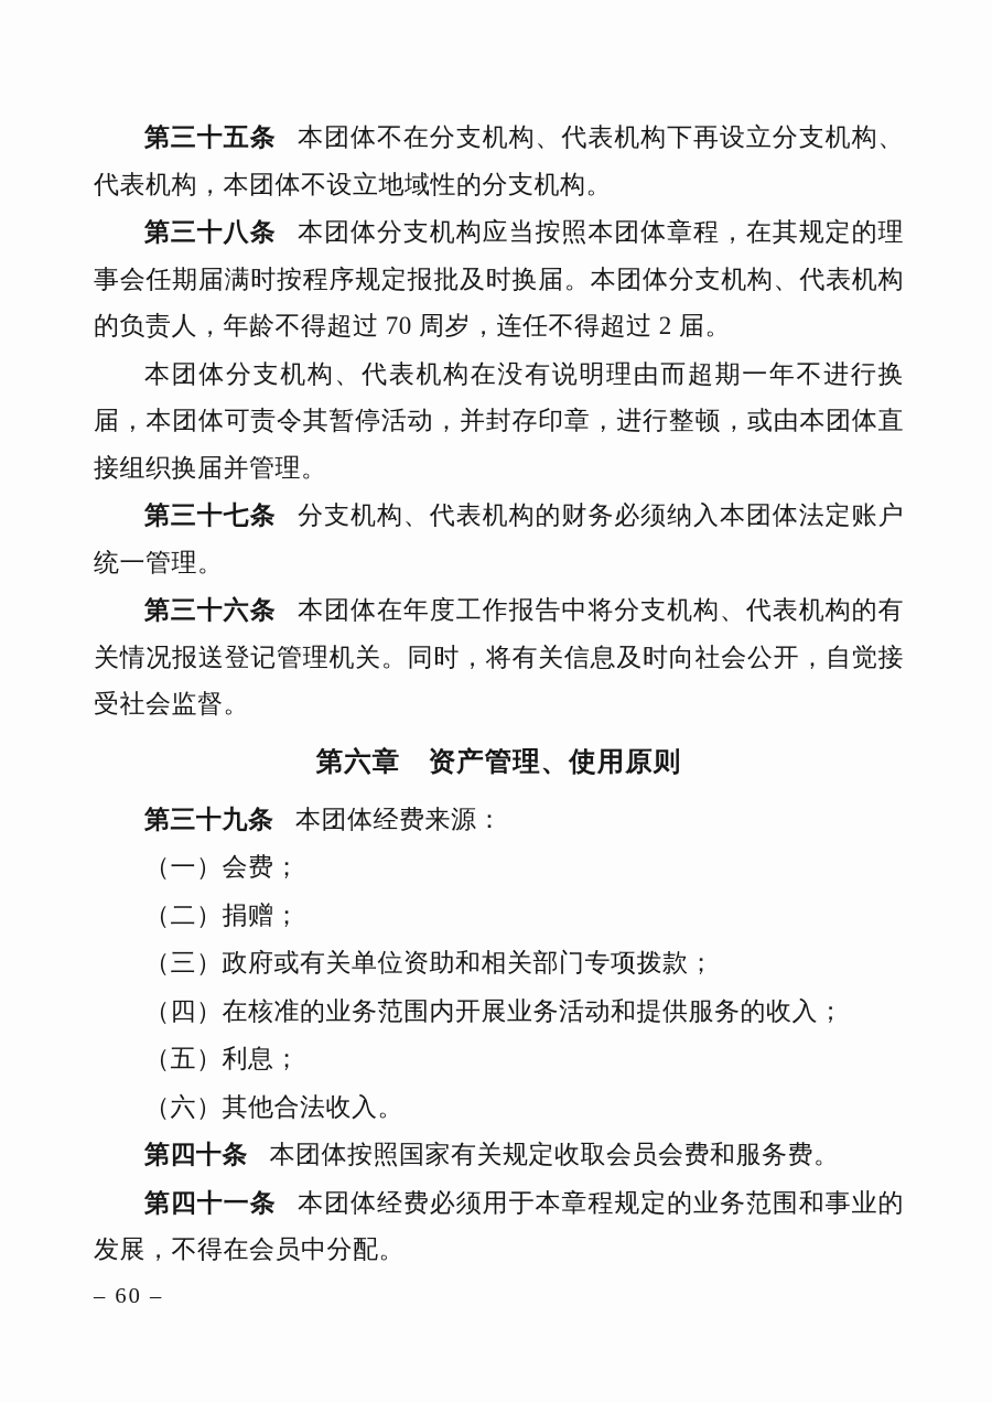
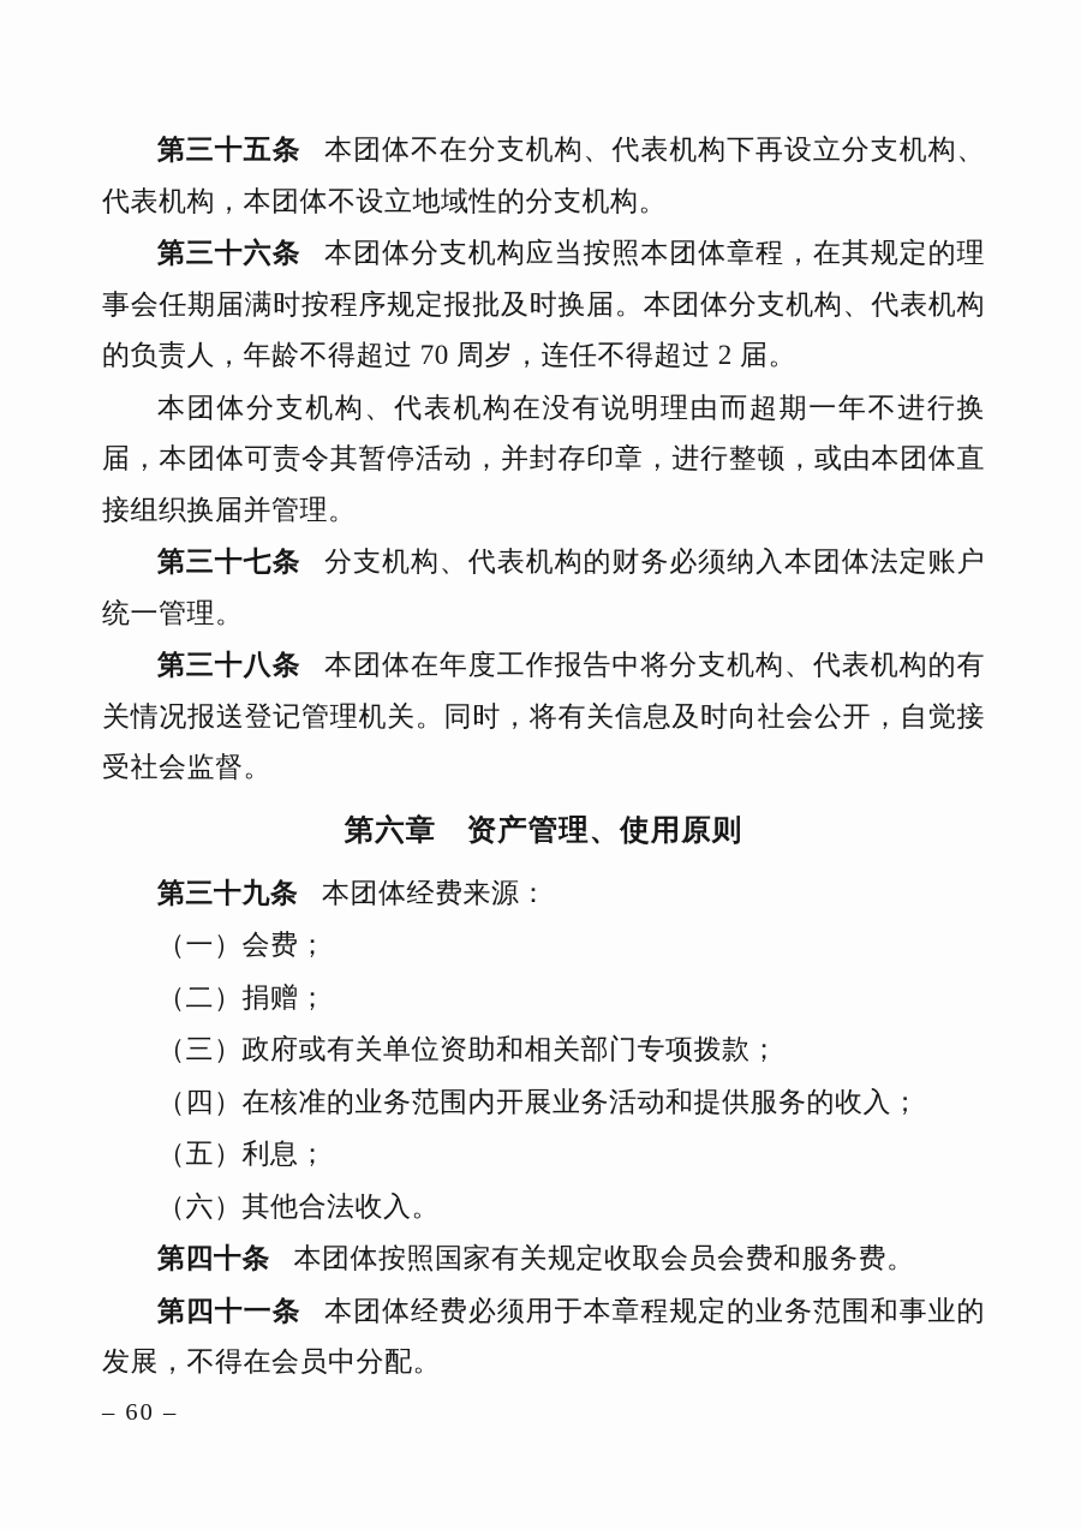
  第三十五条 本团体不在分支机构、代表机构下再设立分支机构、代表机构，本团体不设立地域性的分支机构。
- 第三十八条 本团体分支机构应当按照本团体章程，在其规定的理事会任期届满时按程序规定报批及时换届。本团体分支机构、代表机构的负责人，年龄不得超过 70 周岁，连任不得超过 2 届。
+ 第三十六条 本团体分支机构应当按照本团体章程，在其规定的理事会任期届满时按程序规定报批及时换届。本团体分支机构、代表机构的负责人，年龄不得超过 70 周岁，连任不得超过 2 届。
  本团体分支机构、代表机构在没有说明理由而超期一年不进行换届，本团体可责令其暂停活动，并封存印章，进行整顿，或由本团体直接组织换届并管理。
  第三十七条 分支机构、代表机构的财务必须纳入本团体法定账户统一管理。
- 第三十六条 本团体在年度工作报告中将分支机构、代表机构的有关情况报送登记管理机关。同时，将有关信息及时向社会公开，自觉接受社会监督。
+ 第三十八条 本团体在年度工作报告中将分支机构、代表机构的有关情况报送登记管理机关。同时，将有关信息及时向社会公开，自觉接受社会监督。
  第六章 资产管理、使用原则
  第三十九条 本团体经费来源：
  （一）会费；
  （二）捐赠；
  （三）政府或有关单位资助和相关部门专项拨款；
  （四）在核准的业务范围内开展业务活动和提供服务的收入；
  （五）利息；
  （六）其他合法收入。
  第四十条 本团体按照国家有关规定收取会员会费和服务费。
  第四十一条 本团体经费必须用于本章程规定的业务范围和事业的发展，不得在会员中分配。
  – 60 –
